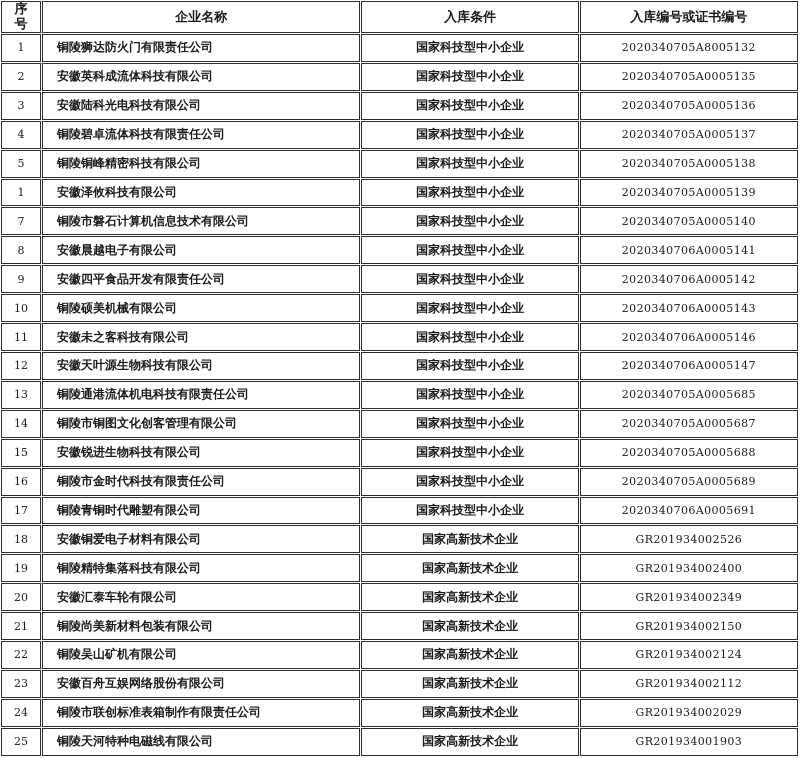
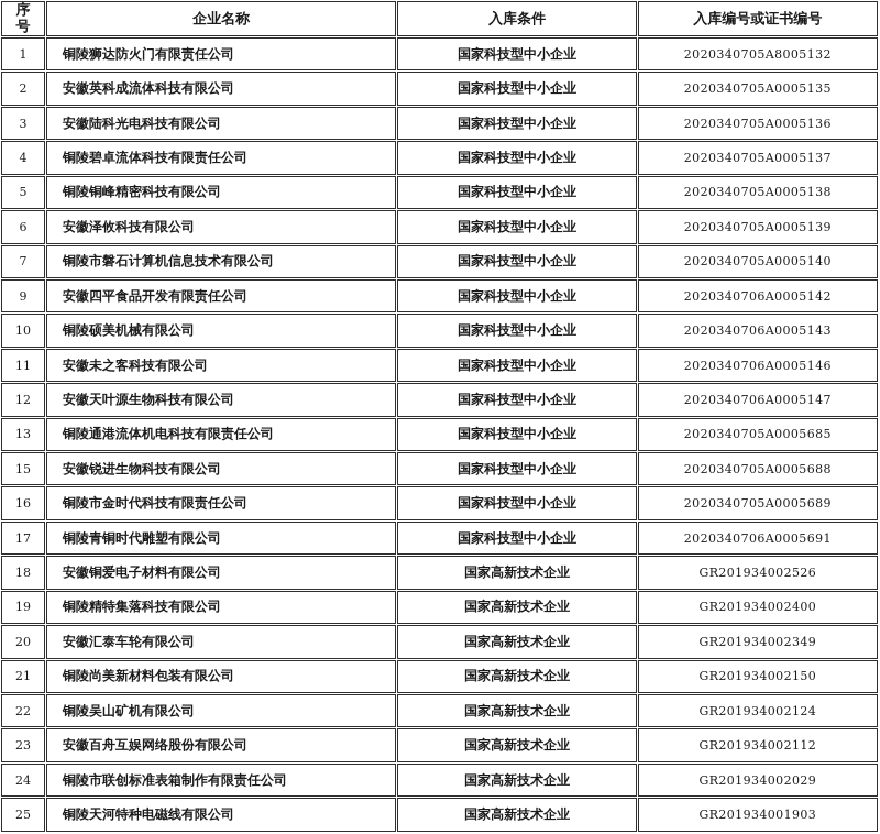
  序号	企业名称	入库条件	入库编号或证书编号
  1	铜陵狮达防火门有限责任公司	国家科技型中小企业	2020340705A8005132
  2	安徽英科成流体科技有限公司	国家科技型中小企业	2020340705A0005135
  3	安徽陆科光电科技有限公司	国家科技型中小企业	2020340705A0005136
  4	铜陵碧卓流体科技有限责任公司	国家科技型中小企业	2020340705A0005137
  5	铜陵铜峰精密科技有限公司	国家科技型中小企业	2020340705A0005138
- 1	安徽泽攸科技有限公司	国家科技型中小企业	2020340705A0005139
+ 6	安徽泽攸科技有限公司	国家科技型中小企业	2020340705A0005139
  7	铜陵市磐石计算机信息技术有限公司	国家科技型中小企业	2020340705A0005140
- 8	安徽晨越电子有限公司	国家科技型中小企业	2020340706A0005141
  9	安徽四平食品开发有限责任公司	国家科技型中小企业	2020340706A0005142
  10	铜陵硕美机械有限公司	国家科技型中小企业	2020340706A0005143
  11	安徽未之客科技有限公司	国家科技型中小企业	2020340706A0005146
  12	安徽天叶源生物科技有限公司	国家科技型中小企业	2020340706A0005147
  13	铜陵通港流体机电科技有限责任公司	国家科技型中小企业	2020340705A0005685
- 14	铜陵市铜图文化创客管理有限公司	国家科技型中小企业	2020340705A0005687
  15	安徽锐进生物科技有限公司	国家科技型中小企业	2020340705A0005688
  16	铜陵市金时代科技有限责任公司	国家科技型中小企业	2020340705A0005689
  17	铜陵青铜时代雕塑有限公司	国家科技型中小企业	2020340706A0005691
  18	安徽铜爱电子材料有限公司	国家高新技术企业	GR201934002526
  19	铜陵精特集落科技有限公司	国家高新技术企业	GR201934002400
  20	安徽汇泰车轮有限公司	国家高新技术企业	GR201934002349
  21	铜陵尚美新材料包装有限公司	国家高新技术企业	GR201934002150
  22	铜陵吴山矿机有限公司	国家高新技术企业	GR201934002124
  23	安徽百舟互娱网络股份有限公司	国家高新技术企业	GR201934002112
  24	铜陵市联创标准表箱制作有限责任公司	国家高新技术企业	GR201934002029
  25	铜陵天河特种电磁线有限公司	国家高新技术企业	GR201934001903
